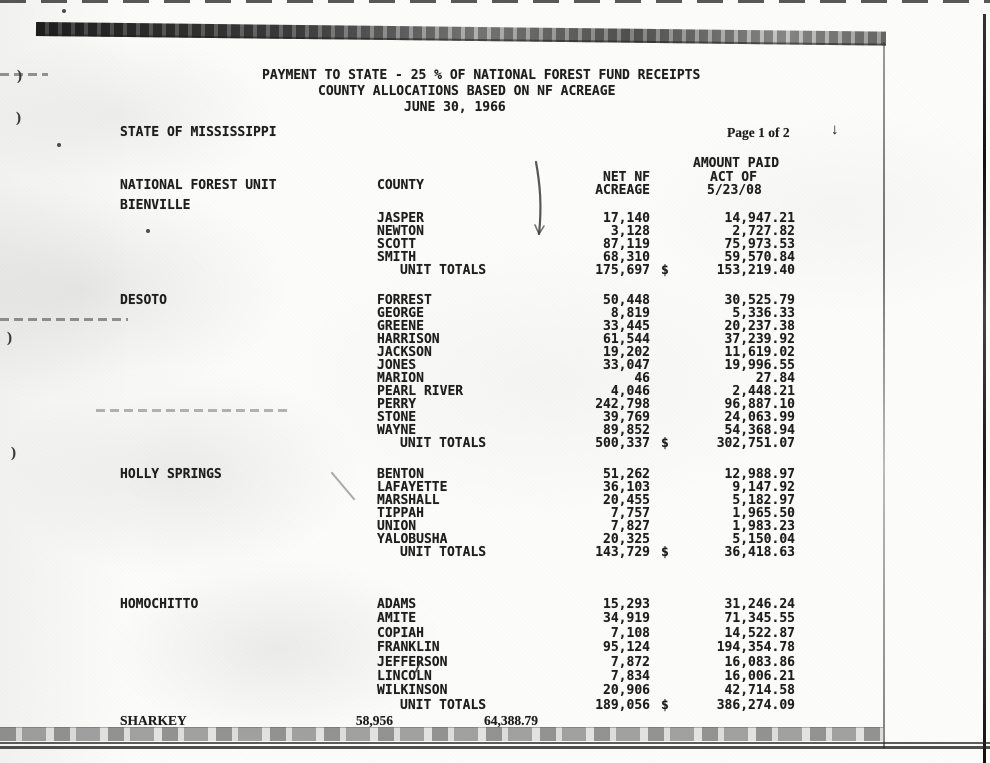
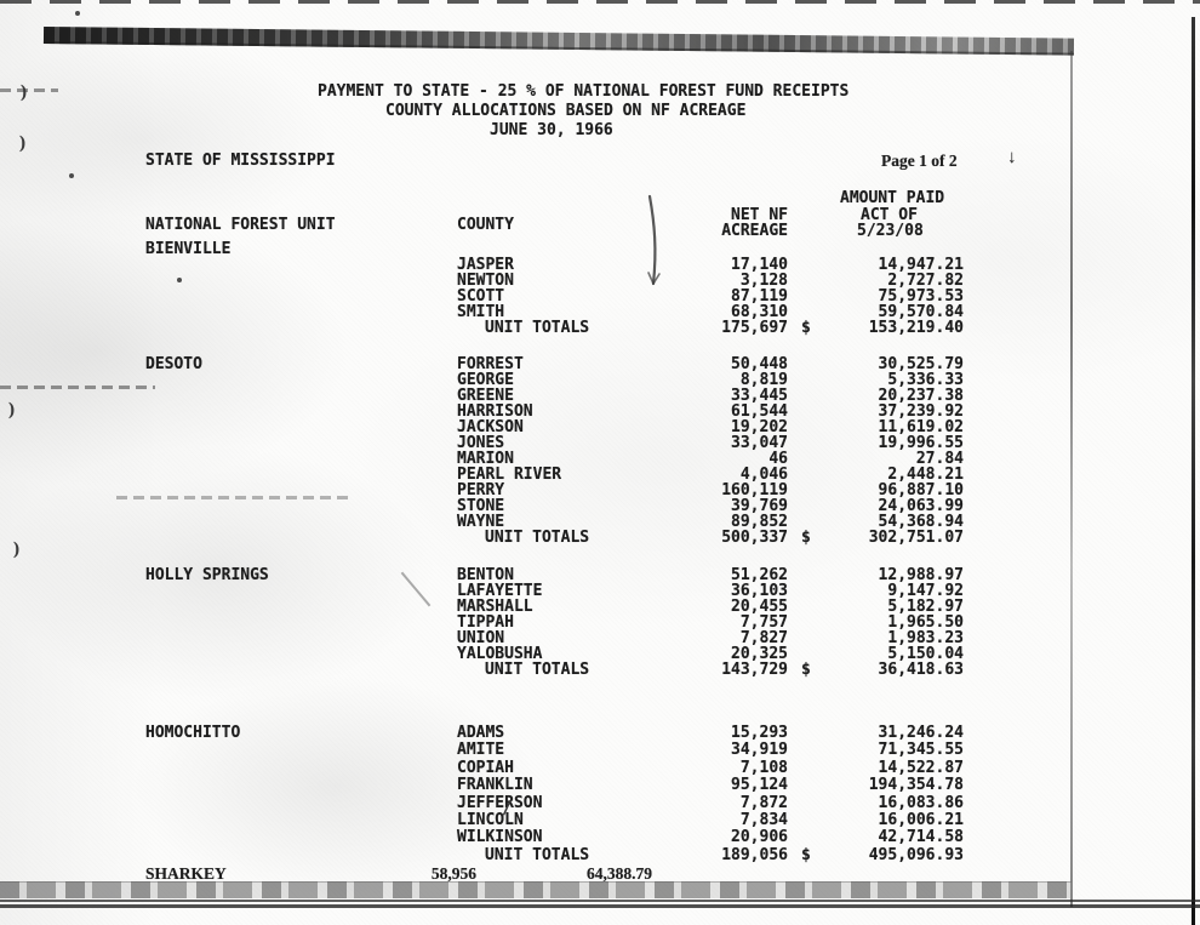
  PAYMENT TO STATE - 25 % OF NATIONAL FOREST FUND RECEIPTS
  COUNTY ALLOCATIONS BASED ON NF ACREAGE
  JUNE 30, 1966
  STATE OF MISSISSIPPI
  Page 1 of 2
  ↓
  AMOUNT PAID
  NET NF
  ACT OF
  NATIONAL FOREST UNIT
  COUNTY
  ACREAGE
  5/23/08
  BIENVILLE
  JASPER
  17,140
  14,947.21
  NEWTON
  3,128
  2,727.82
  SCOTT
  87,119
  75,973.53
  SMITH
  68,310
  59,570.84
  UNIT TOTALS
  175,697
  $
  153,219.40
  DESOTO
  FORREST
  50,448
  30,525.79
  GEORGE
  8,819
  5,336.33
  GREENE
  33,445
  20,237.38
  HARRISON
  61,544
  37,239.92
  JACKSON
  19,202
  11,619.02
  JONES
  33,047
  19,996.55
  MARION
  46
  27.84
  PEARL RIVER
  4,046
  2,448.21
  PERRY
- 242,798
+ 160,119
  96,887.10
  STONE
  39,769
  24,063.99
  WAYNE
  89,852
  54,368.94
  UNIT TOTALS
  500,337
  $
  302,751.07
  HOLLY SPRINGS
  BENTON
  51,262
  12,988.97
  LAFAYETTE
  36,103
  9,147.92
  MARSHALL
  20,455
  5,182.97
  TIPPAH
  7,757
  1,965.50
  UNION
  7,827
  1,983.23
  YALOBUSHA
  20,325
  5,150.04
  UNIT TOTALS
  143,729
  $
  36,418.63
  HOMOCHITTO
  ADAMS
  15,293
  31,246.24
  AMITE
  34,919
  71,345.55
  COPIAH
  7,108
  14,522.87
  FRANKLIN
  95,124
  194,354.78
  JEFFERSON
  7,872
  16,083.86
  LINCOLN
  7,834
  16,006.21
  WILKINSON
  20,906
  42,714.58
  UNIT TOTALS
  189,056
  $
- 386,274.09
+ 495,096.93
  SHARKEY
  58,956
  64,388.79
  /
  )
  )
  )
  )
